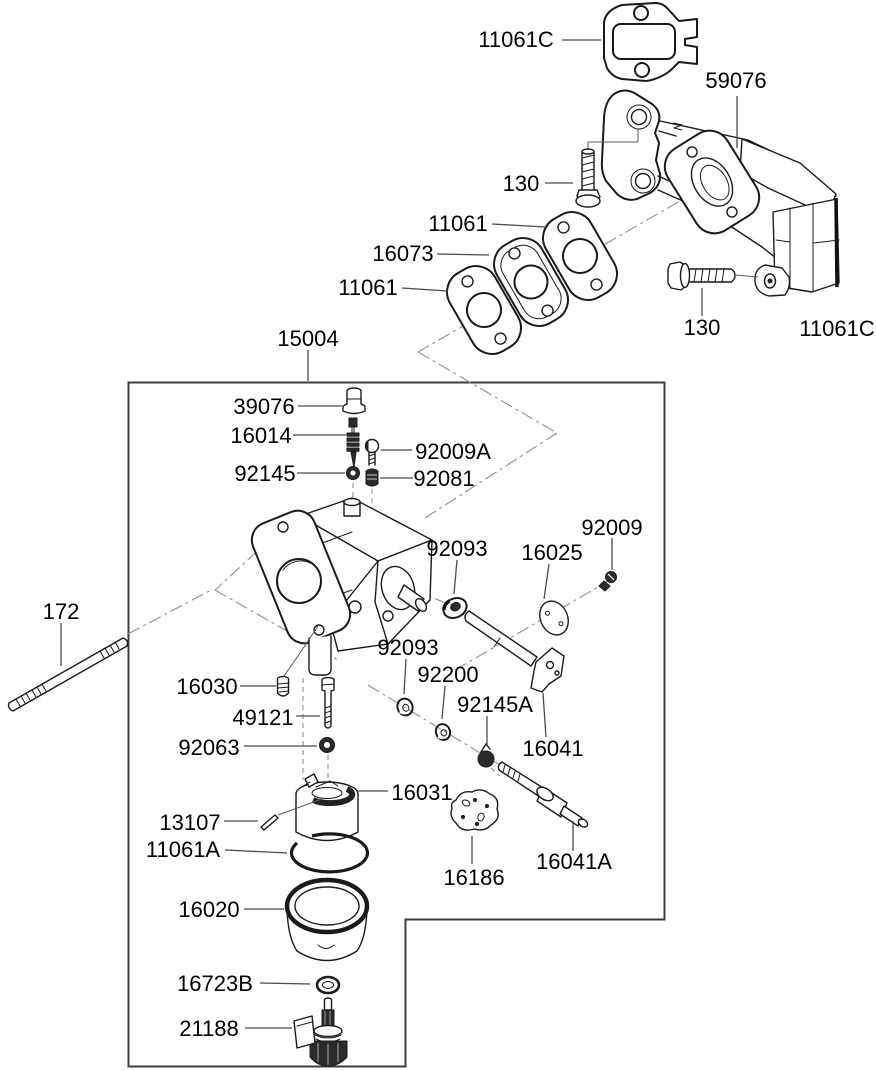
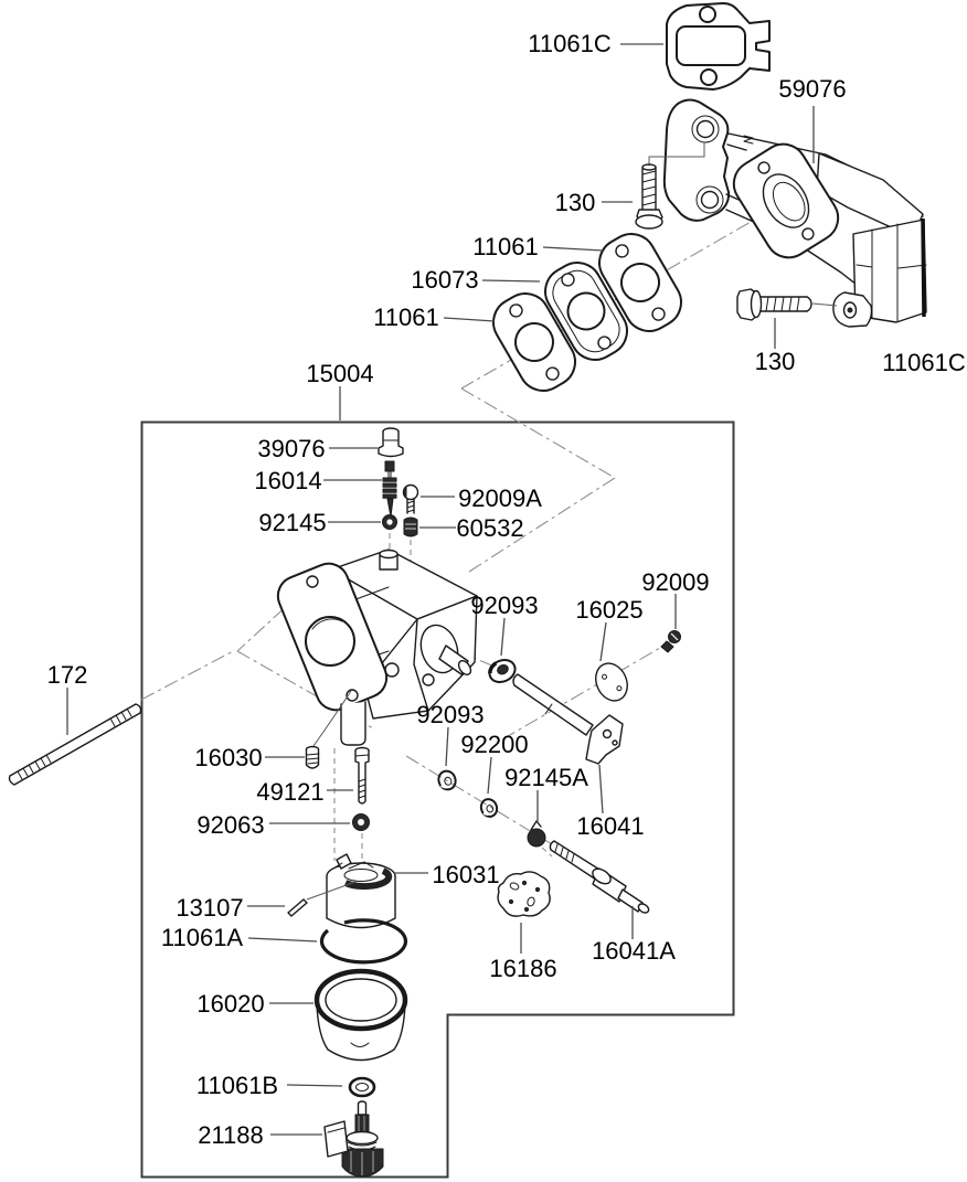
  11061C
  59076
  130
  11061
  16073
  11061
  130
  11061C
  15004
  39076
  16014
  92009A
  92145
- 92081
+ 60532
  92093
  16025
  92009
  172
  92093
  92200
  16030
  49121
  92145A
  92063
  16041
  16031
  13107
  11061A
  16186
  16041A
  16020
- 16723B
+ 11061B
  21188
